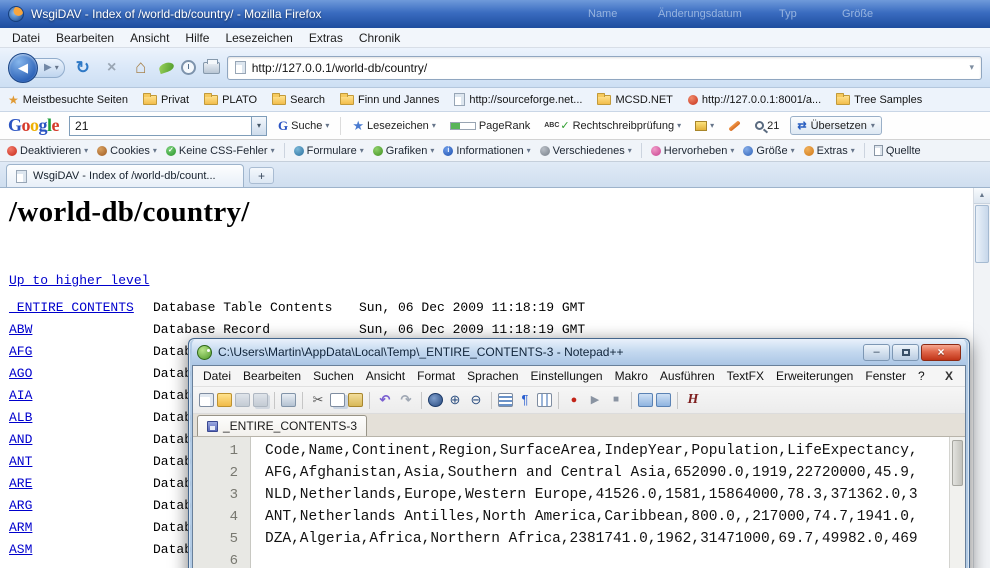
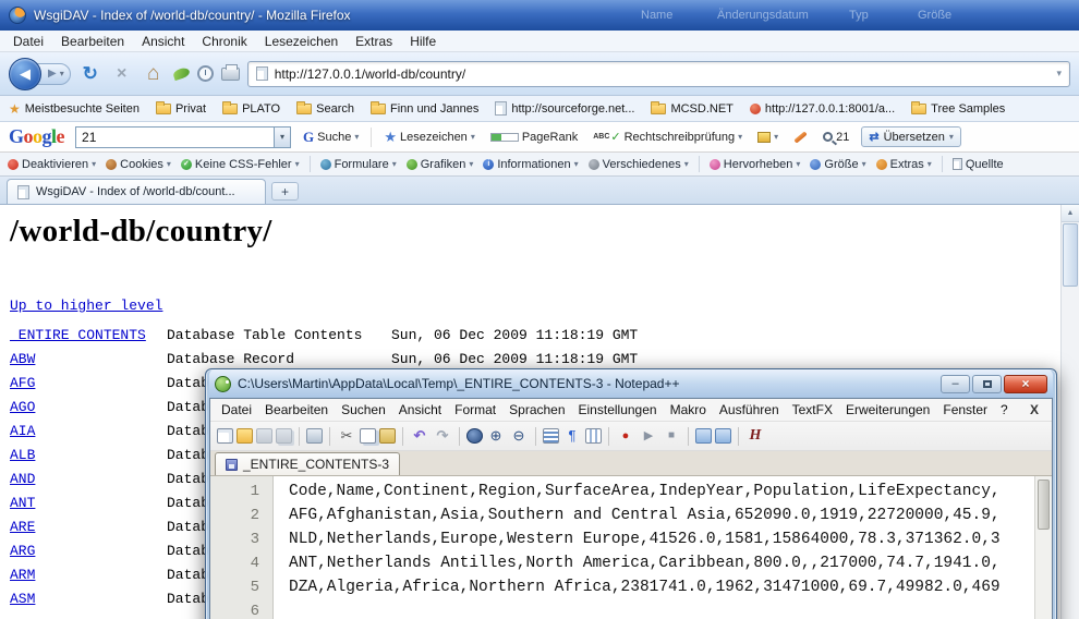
  WsgiDAV - Index of /world-db/country/ - Mozilla Firefox
  Name
  Änderungsdatum
  Typ
  Größe
  Datei
  Bearbeiten
  Ansicht
- Hilfe
+ Chronik
  Lesezeichen
  Extras
- Chronik
+ Hilfe
  ◀
  ▶
  ▾
  ↻
  ×
  ⌂
  http://127.0.0.1/world-db/country/
  ▾
  ★
  Meistbesuchte Seiten
  Privat
  PLATO
  Search
  Finn und Jannes
  http://sourceforge.net...
  MCSD.NET
  http://127.0.0.1:8001/a...
  Tree Samples
  Google
  21
  ▾
  G
  Suche
  ▾
  ★
  Lesezeichen
  ▾
  PageRank
  ✓
  Rechtschreibprüfung
  ▾
  ▾
  21
  ⇄
  Übersetzen
  ▾
  Deaktivieren
  ▾
  Cookies
  ▾
  Keine CSS-Fehler
  ▾
  Formulare
  ▾
  Grafiken
  ▾
  Informationen
  ▾
  Verschiedenes
  ▾
  Hervorheben
  ▾
  Größe
  ▾
  Extras
  ▾
  Quellte
  WsgiDAV - Index of /world-db/count...
  +
  /world-db/country/
  Up to higher level
  _ENTIRE_CONTENTS
  Database Table Contents
  Sun, 06 Dec 2009 11:18:19 GMT
  ABW
  Database Record
  Sun, 06 Dec 2009 11:18:19 GMT
  AFG
  AGO
  AIA
  ALB
  AND
  ANT
  ARE
  ARG
  ARM
  ASM
  C:\Users\Martin\AppData\Local\Temp\_ENTIRE_CONTENTS-3 - Notepad++
  –
  ×
  Datei
  Bearbeiten
  Suchen
  Ansicht
  Format
  Sprachen
  Einstellungen
  Makro
  Ausführen
  TextFX
  Erweiterungen
  Fenster
  ?
  X
  ✂
  ↶
  ↷
  ⊕
  ⊖
  ¶
  ●
  ▶
  ■
  H
  _ENTIRE_CONTENTS-3
  1
  2
  3
  4
  5
  6
  Code,Name,Continent,Region,SurfaceArea,IndepYear,Population,LifeExpectancy,
  AFG,Afghanistan,Asia,Southern and Central Asia,652090.0,1919,22720000,45.9,
  NLD,Netherlands,Europe,Western Europe,41526.0,1581,15864000,78.3,371362.0,3
  ANT,Netherlands Antilles,North America,Caribbean,800.0,,217000,74.7,1941.0,
  DZA,Algeria,Africa,Northern Africa,2381741.0,1962,31471000,69.7,49982.0,469
